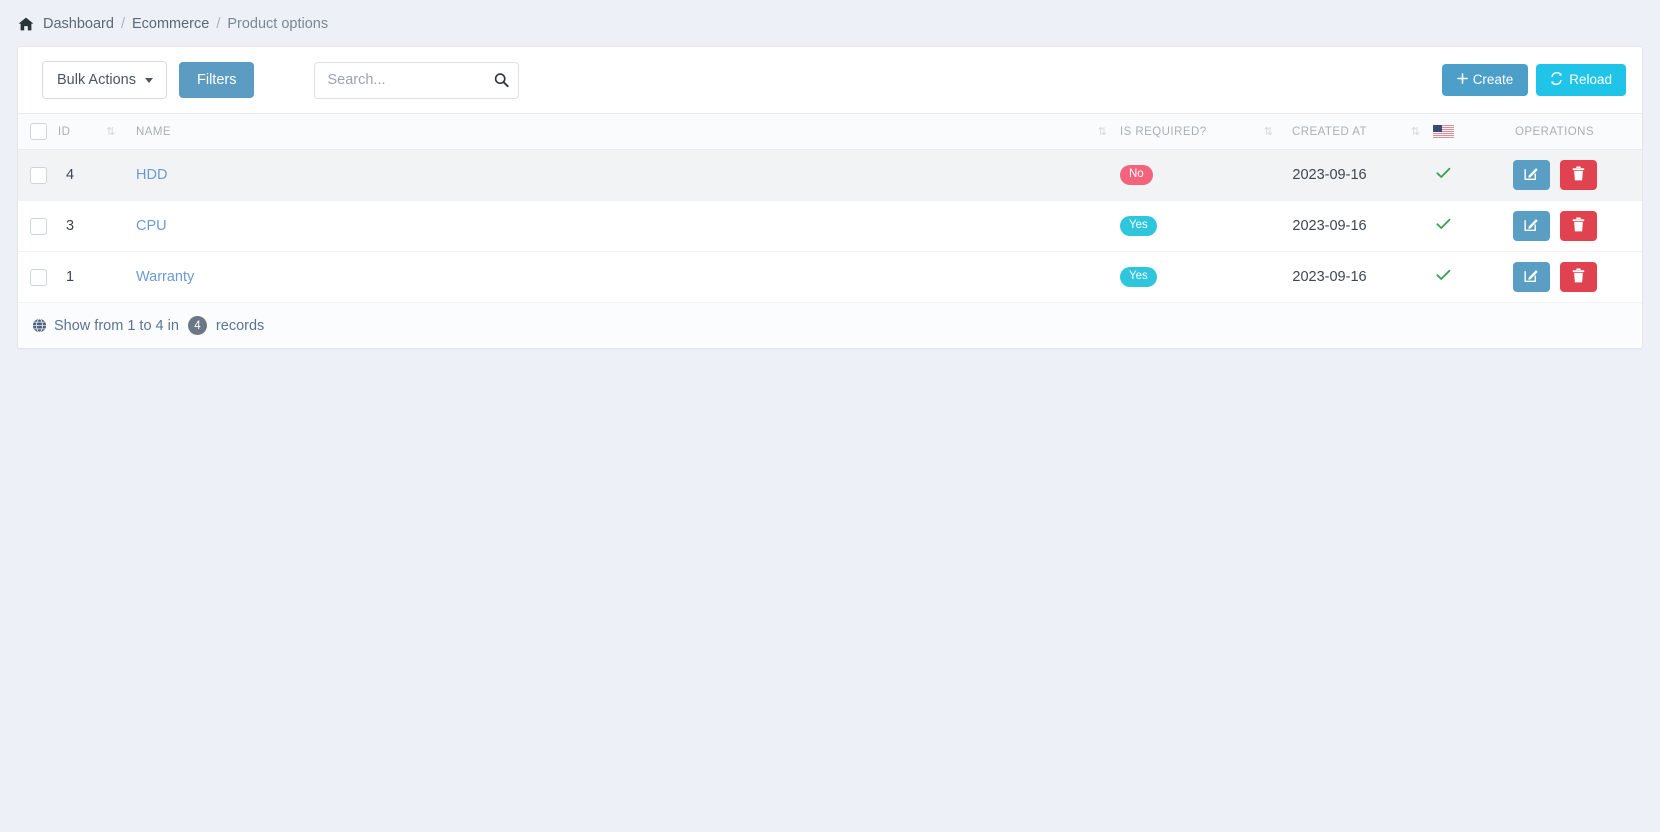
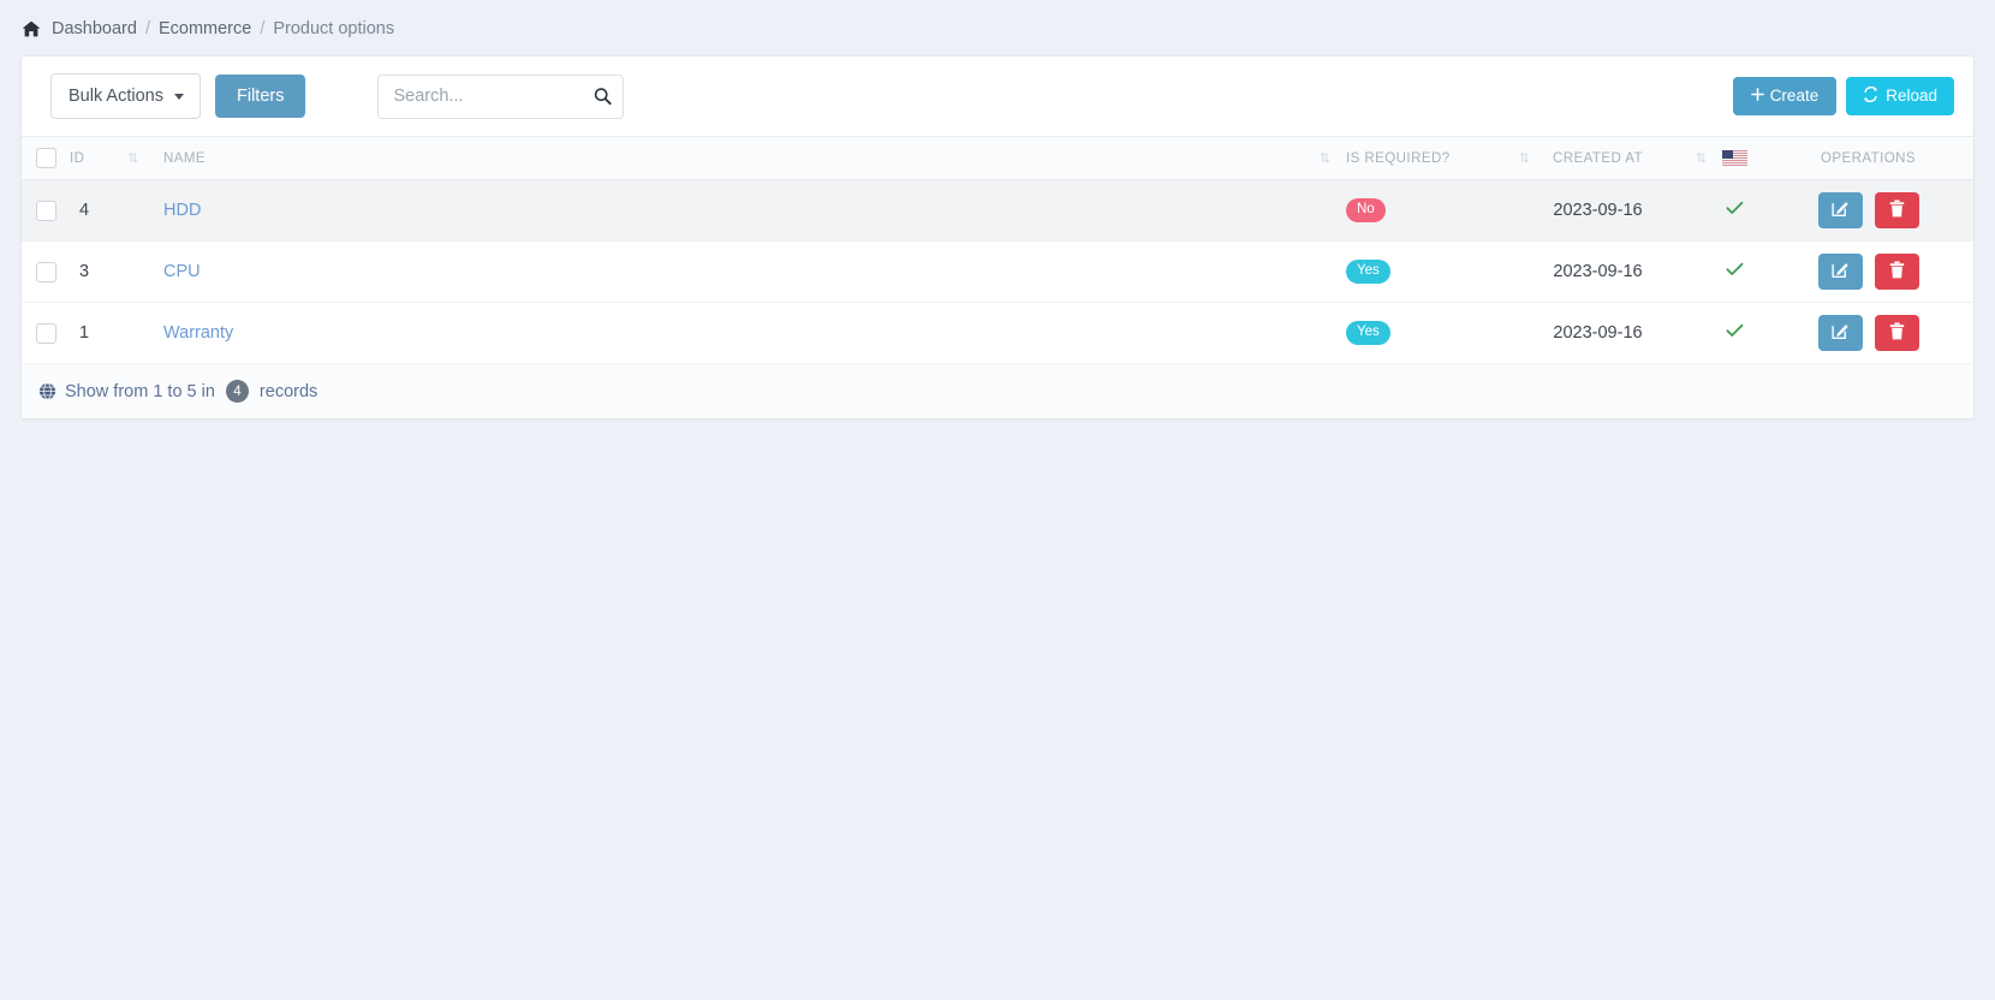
  Dashboard
  /
  Ecommerce
  /
  Product options
  Bulk Actions
  Filters
  Search...
  Create
  Reload
  	ID	⇅	NAME	⇅	IS REQUIRED?	⇅	CREATED AT	⇅		OPERATIONS
  	4		HDD		No		2023-09-16
  	3		CPU		Yes		2023-09-16
  	1		Warranty		Yes		2023-09-16
- Show from 1 to 4 in
+ Show from 1 to 5 in
  4
  records
